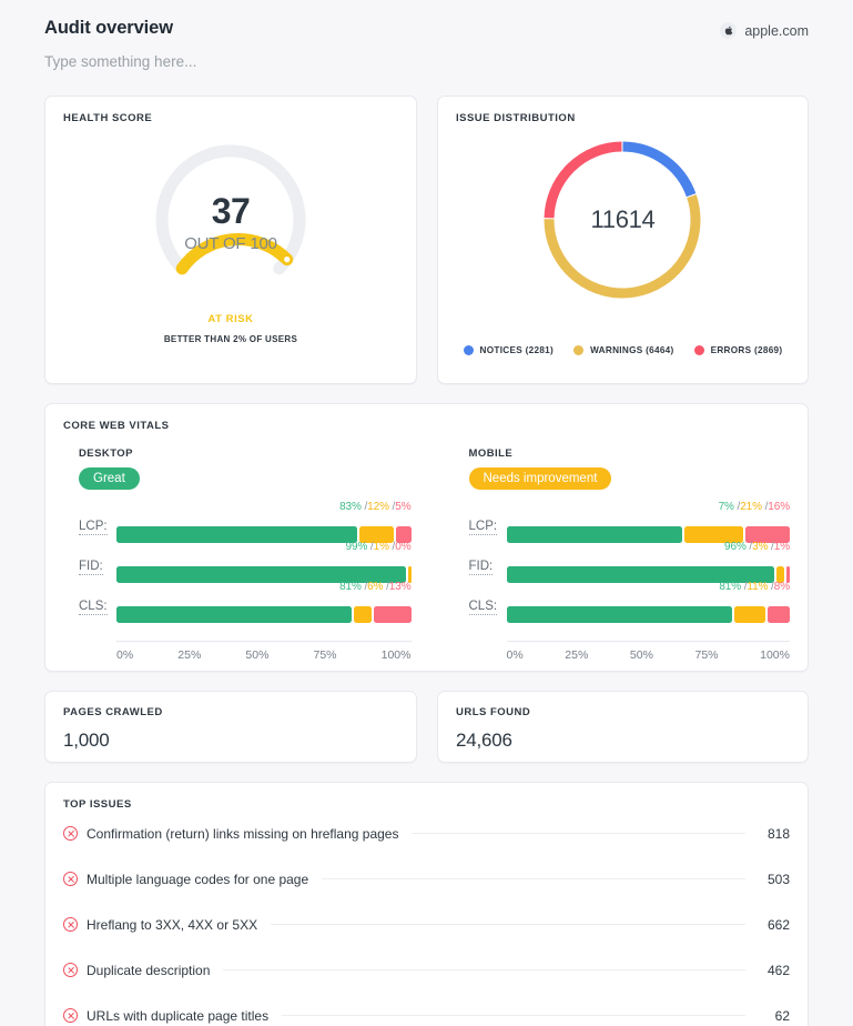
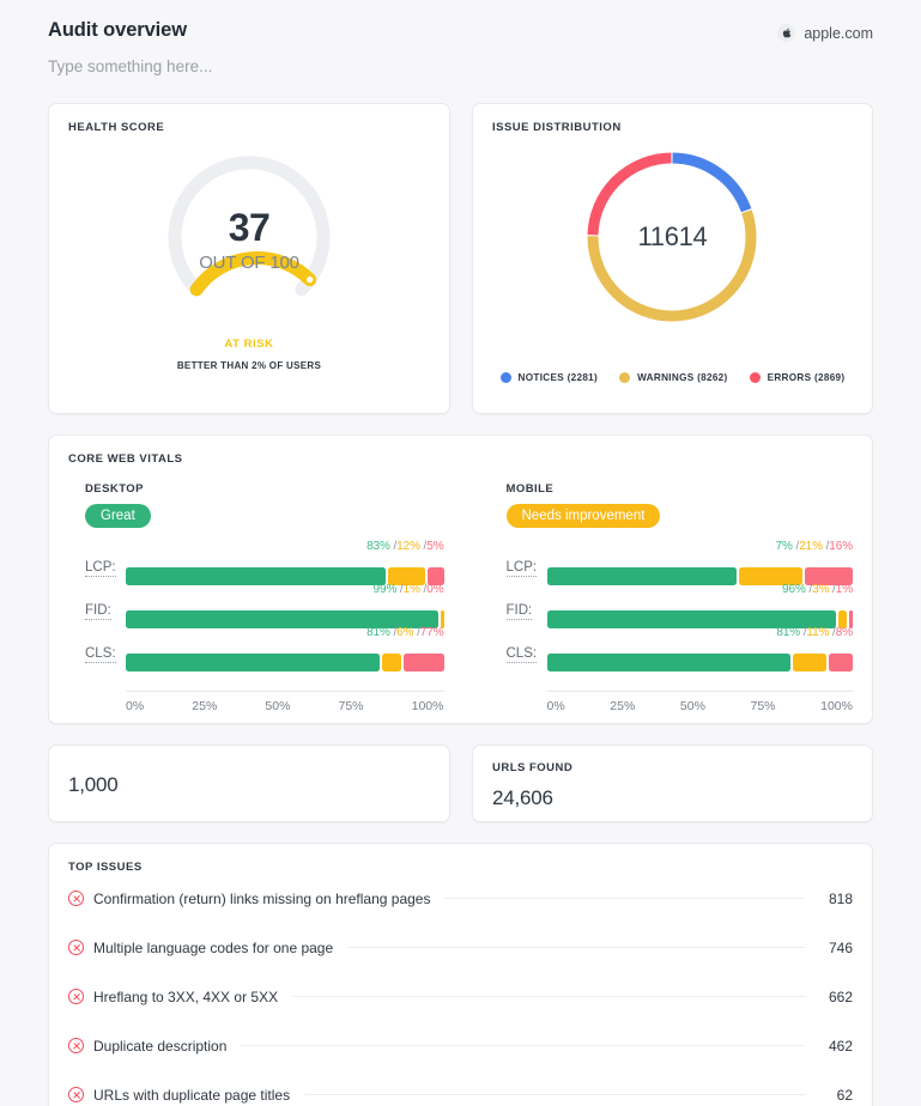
  Audit overview
  apple.com
  Type something here...
  HEALTH SCORE
  37
  OUT OF 100
  AT RISK
  BETTER THAN 2% OF USERS
  ISSUE DISTRIBUTION
  11614
  NOTICES (2281)
- WARNINGS (6464)
+ WARNINGS (8262)
  ERRORS (2869)
  CORE WEB VITALS
  DESKTOP
  Great
  LCP:
  83% /12% /5%
  FID:
  99% /1% /0%
  CLS:
- 81% /6% /13%
+ 81% /6% /77%
  0%
  25%
  50%
  75%
  100%
  MOBILE
  Needs improvement
  LCP:
  7% /21% /16%
  FID:
  96% /3% /1%
  CLS:
  81% /11% /8%
  0%
  25%
  50%
  75%
  100%
- PAGES CRAWLED
  1,000
  URLS FOUND
  24,606
  TOP ISSUES
  Confirmation (return) links missing on hreflang pages
  818
  Multiple language codes for one page
- 503
+ 746
  Hreflang to 3XX, 4XX or 5XX
  662
  Duplicate description
  462
  URLs with duplicate page titles
  62
